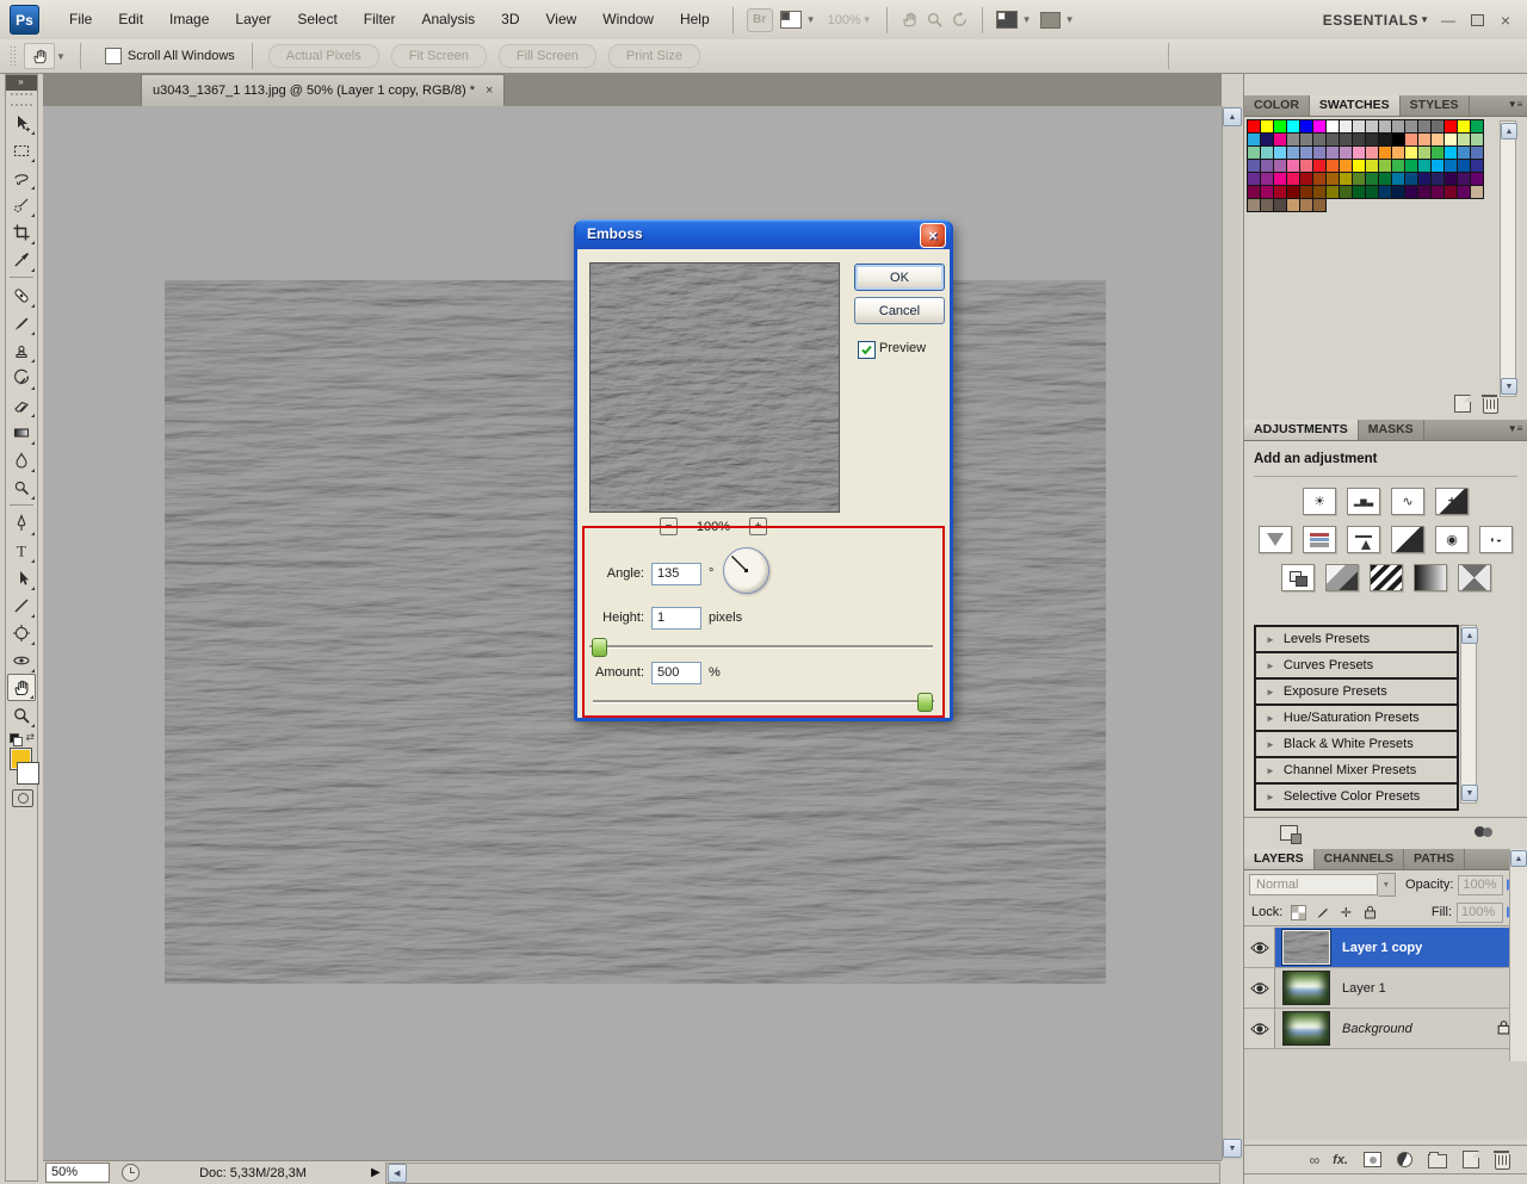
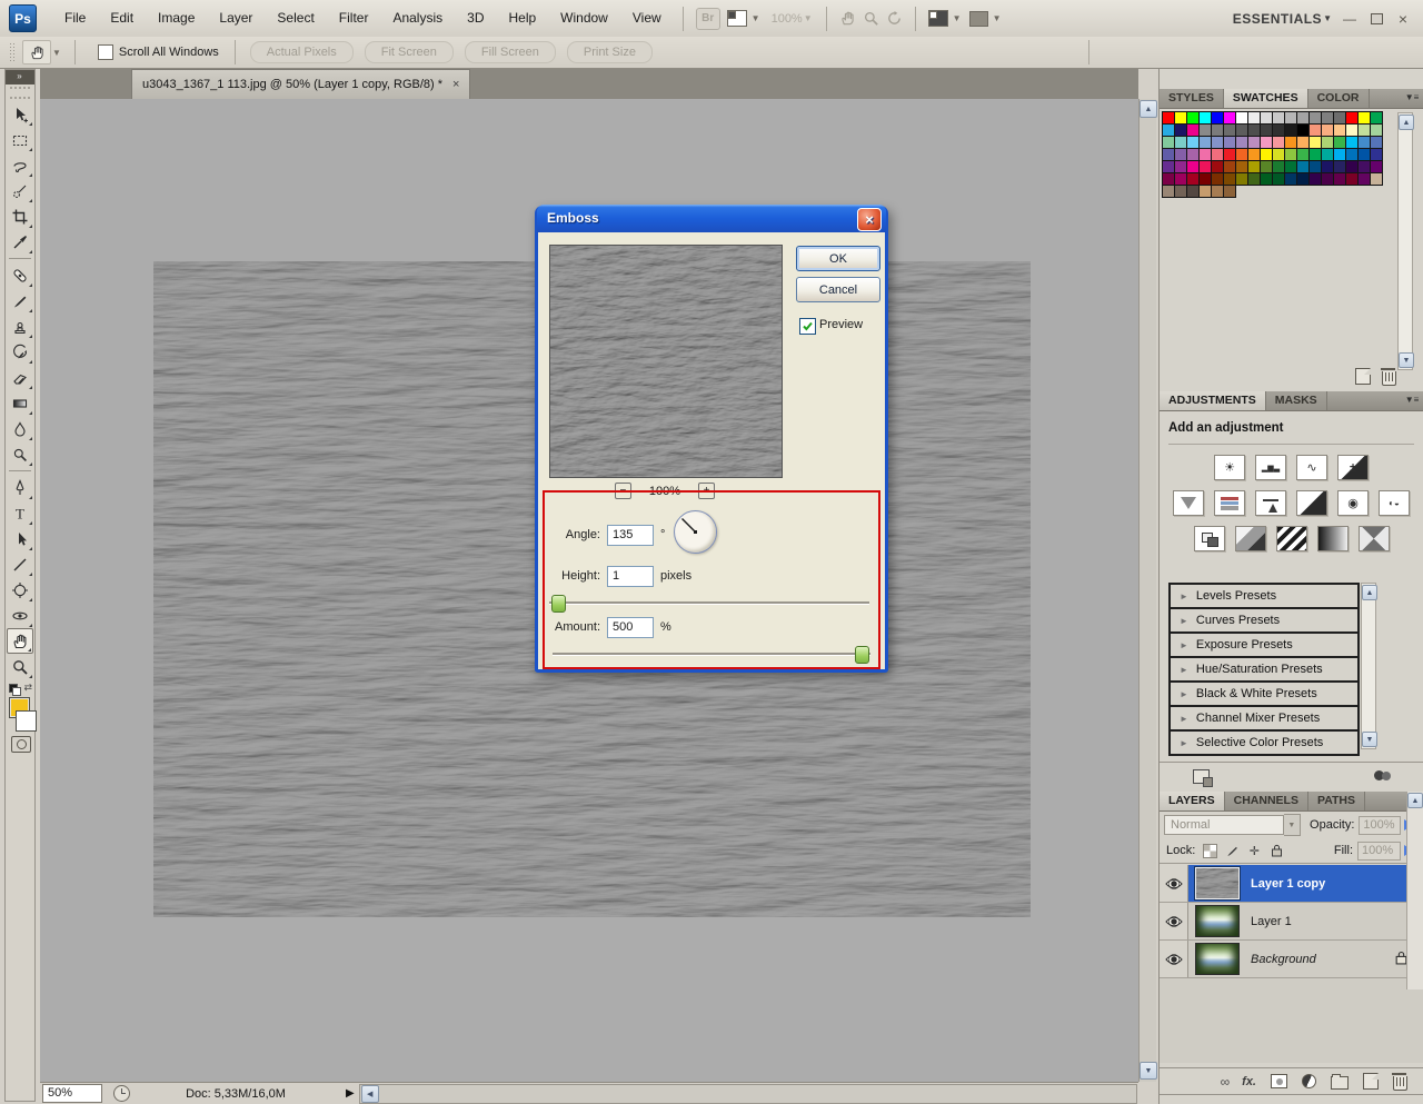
  Ps
  File
  Edit
  Image
  Layer
  Select
  Filter
  Analysis
  3D
- View
+ Help
  Window
- Help
+ View
  Br
  ▼
  100%
  ▼
  ▼
  ▼
  ESSENTIALS
  ▼
  —
  ×
  ▼
  Scroll All Windows
  Actual Pixels
  Fit Screen
  Fill Screen
  Print Size
  »
  T
  ⇄
  u3043_1367_1 113.jpg @ 50% (Layer 1 copy, RGB/8) *
  ×
  50%
- Doc: 5,33M/28,3M
+ Doc: 5,33M/16,0M
  ▶
- COLOR
+ STYLES
  SWATCHES
- STYLES
+ COLOR
  ▼≡
  ADJUSTMENTS
  MASKS
  ▼≡
  Add an adjustment
  ☀
  ∿
  ±
  ◉
  ◐◒
  ►
  Levels Presets
  ►
  Curves Presets
  ►
  Exposure Presets
  ►
  Hue/Saturation Presets
  ►
  Black & White Presets
  ►
  Channel Mixer Presets
  ►
  Selective Color Presets
  LAYERS
  CHANNELS
  PATHS
  Normal
  Opacity:
  100%
  Lock:
  ✛
  Fill:
  100%
  Layer 1 copy
  Layer 1
  Background
  ∞
  fx.
  Emboss
  ×
  −
  100%
  +
  OK
  Cancel
  Preview
  Angle:
  135
  °
  Height:
  1
  pixels
  Amount:
  500
  %
